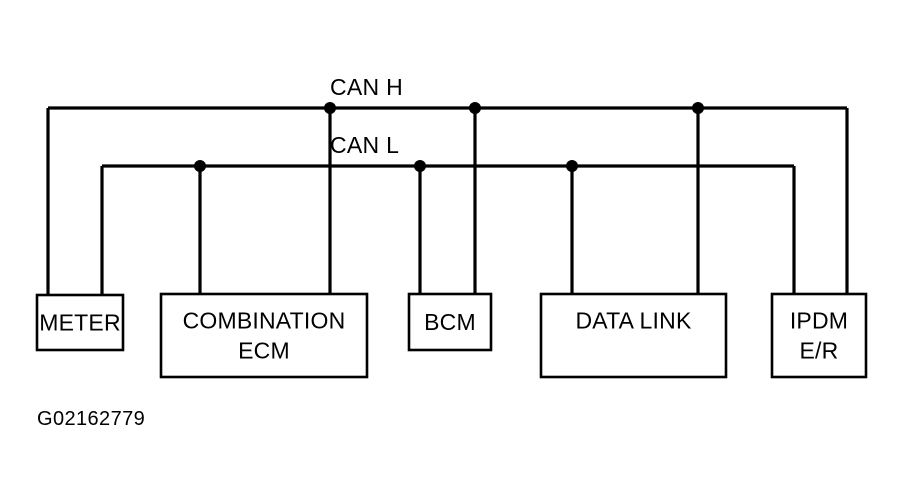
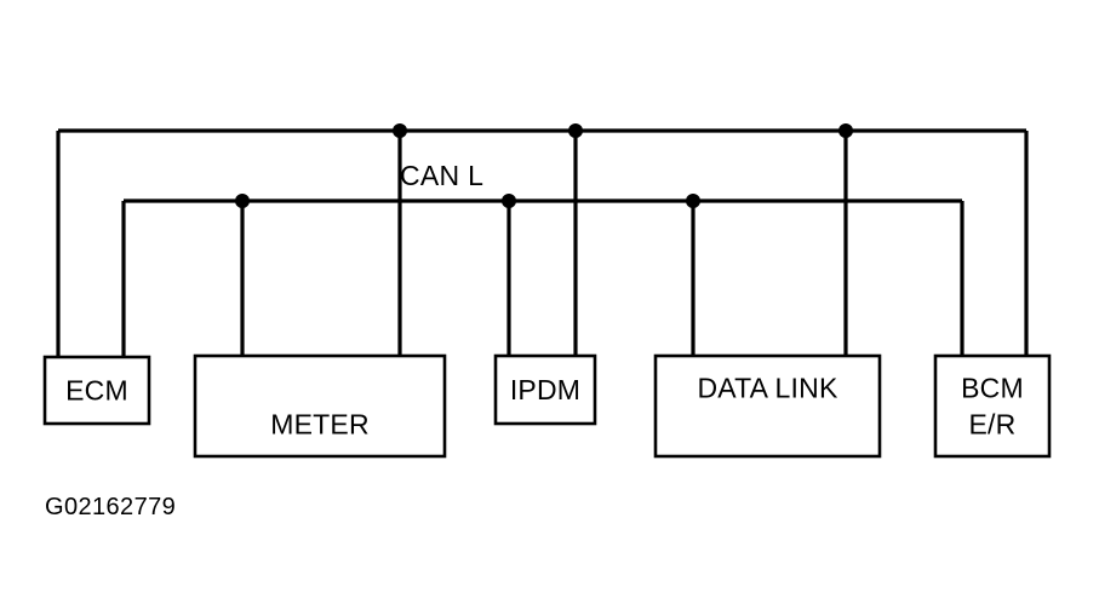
- METER
+ ECM
- COMBINATION
- ECM
+ METER
- BCM
+ IPDM
  DATA LINK
- IPDM
+ BCM
  E/R
- CAN H
  CAN L
  G02162779
